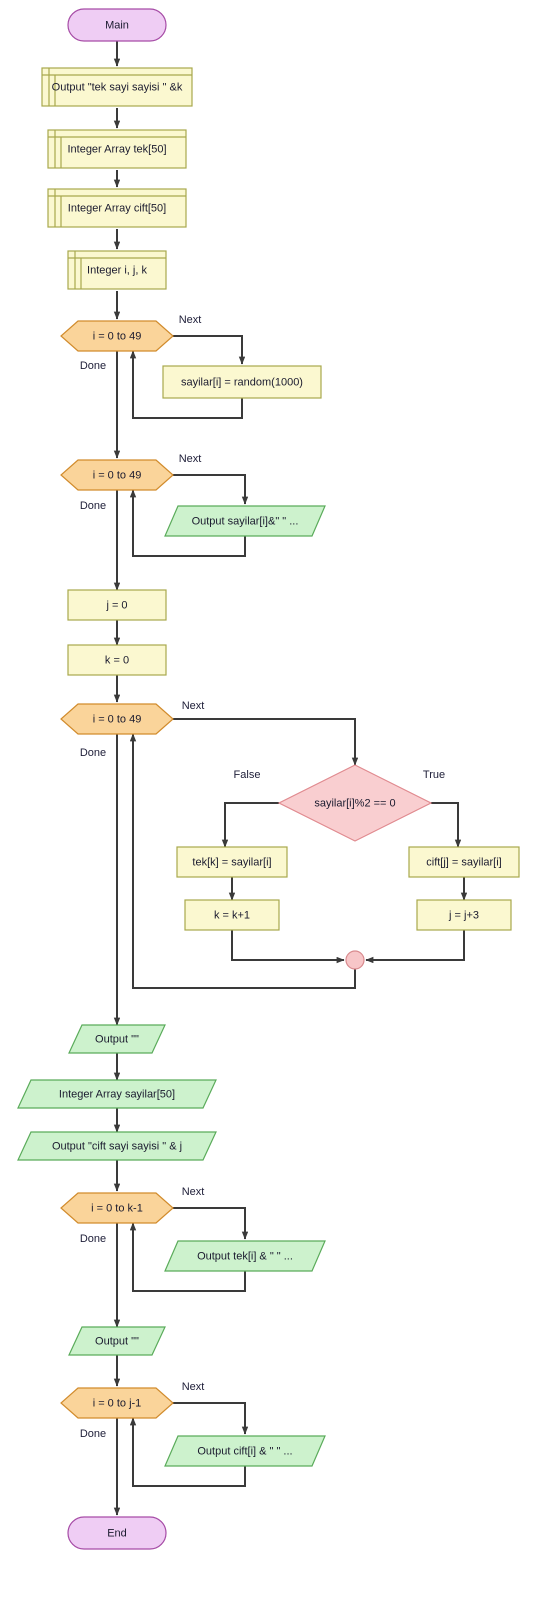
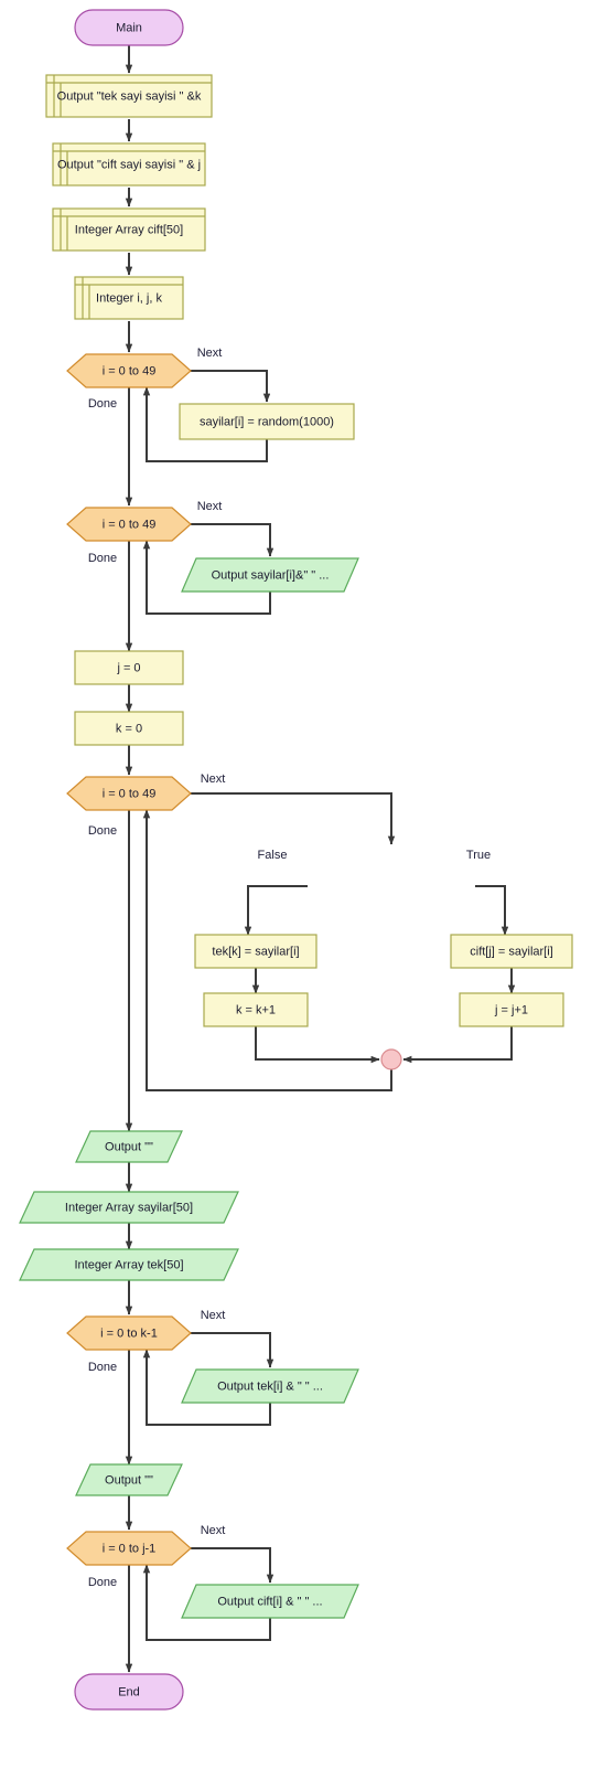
  Main
  Output "tek sayi sayisi " &k
- Integer Array tek[50]
+ Output "cift sayi sayisi " & j
  Integer Array cift[50]
  Integer i, j, k
  i = 0 to 49
  sayilar[i] = random(1000)
  i = 0 to 49
  Output sayilar[i]&" " ...
  j = 0
  k = 0
  i = 0 to 49
- sayilar[i]%2 == 0
  tek[k] = sayilar[i]
  cift[j] = sayilar[i]
  k = k+1
- j = j+3
+ j = j+1
  Output ""
  Integer Array sayilar[50]
- Output "cift sayi sayisi " & j
+ Integer Array tek[50]
  i = 0 to k-1
  Output tek[i] & " " ...
  Output ""
  i = 0 to j-1
  Output cift[i] & " " ...
  End
  Next
  Done
  Next
  Done
  Next
  Done
  False
  True
  Next
  Done
  Next
  Done
